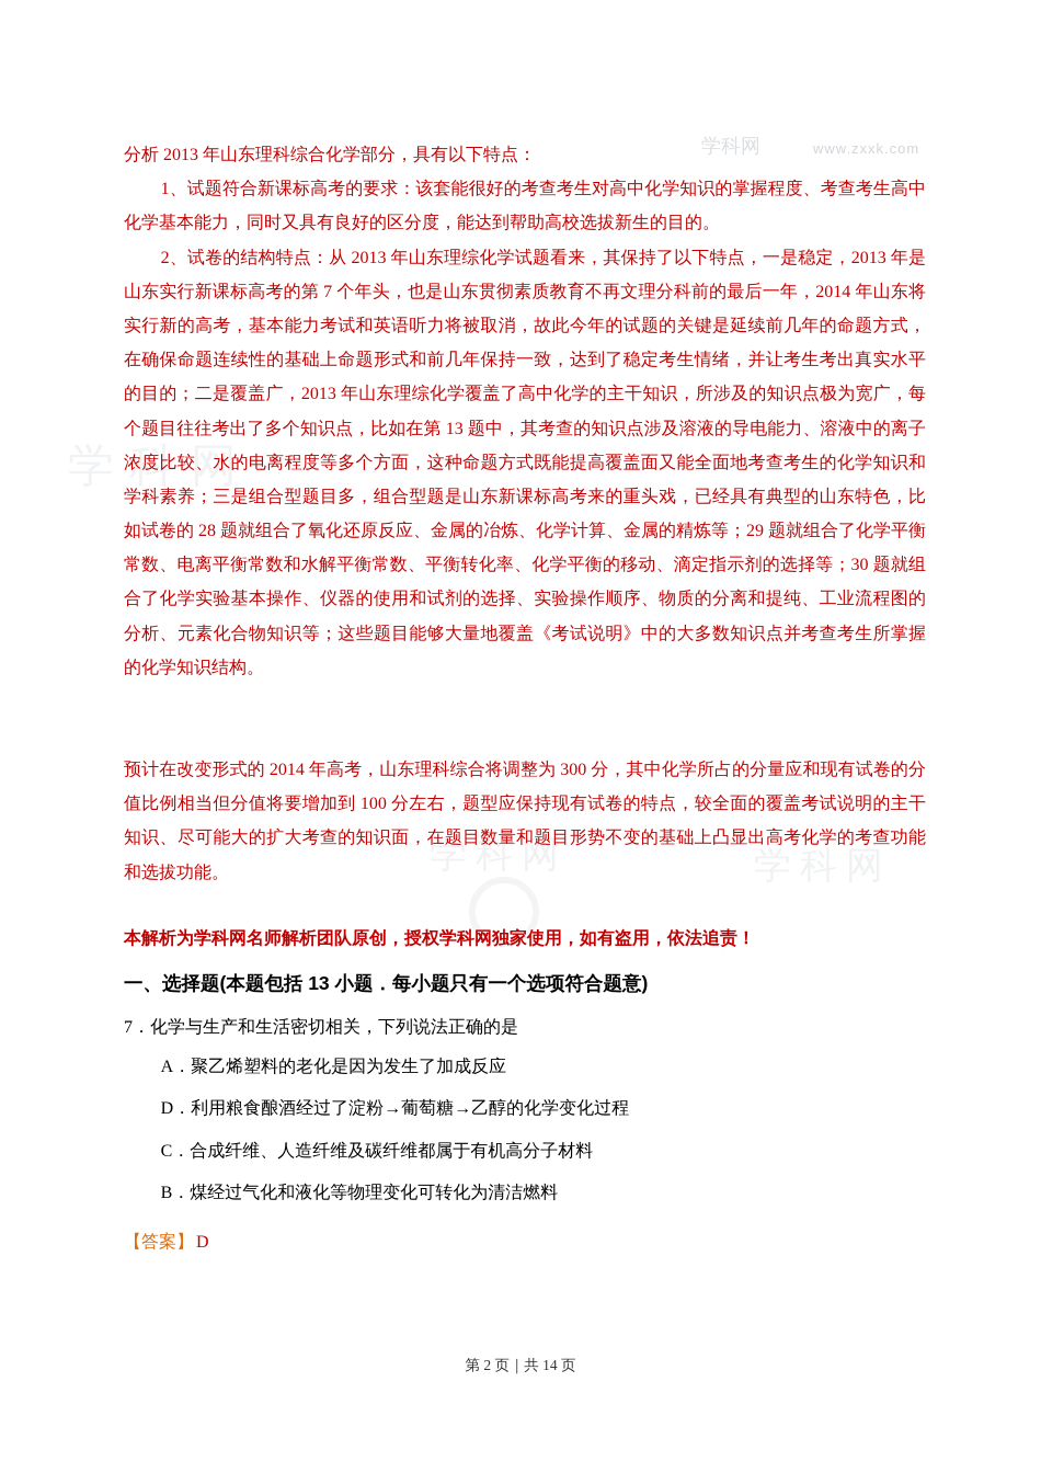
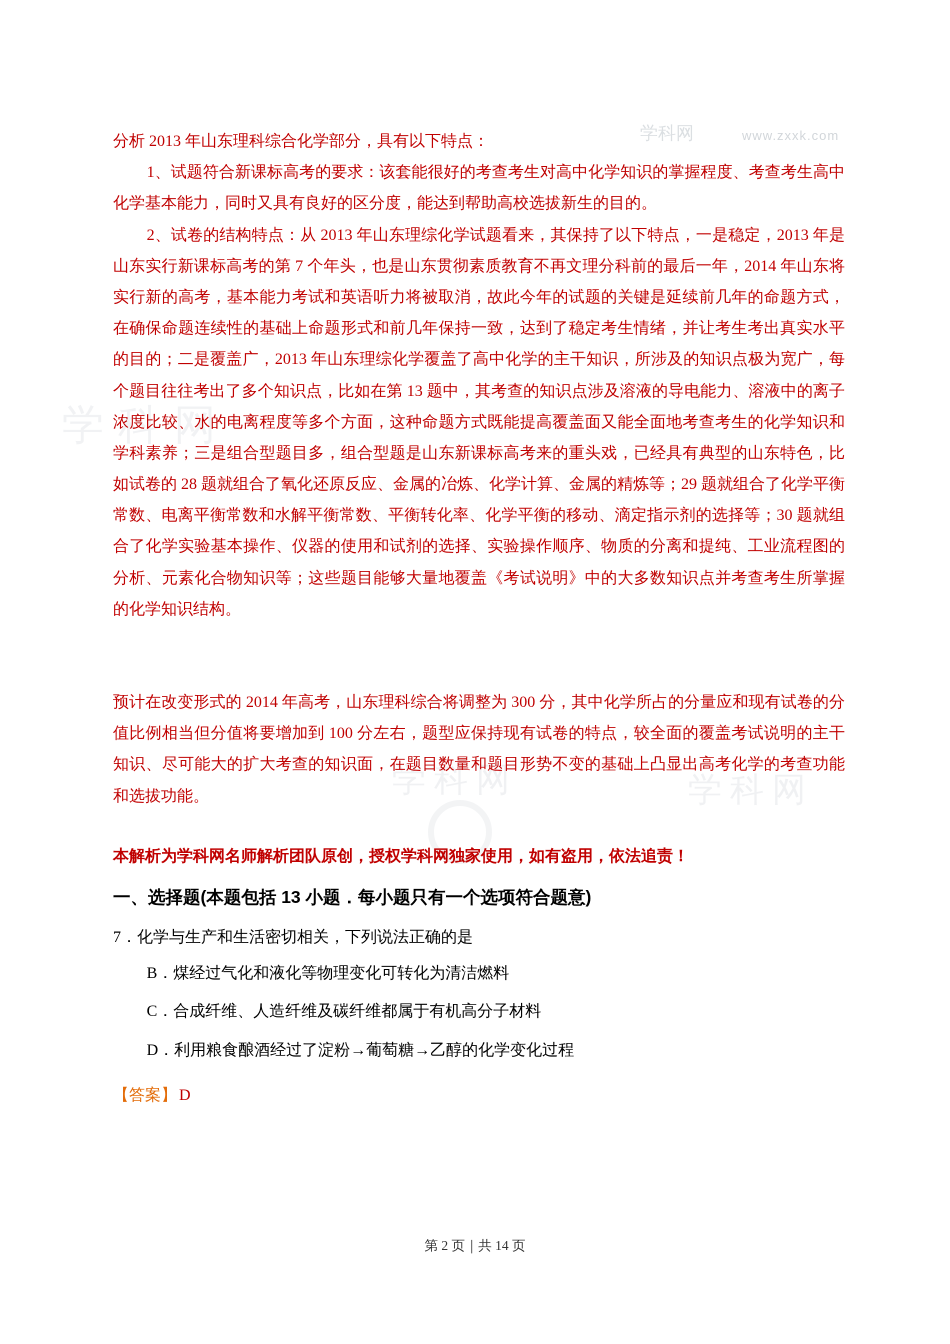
  学科网
  www.zxxk.com
  学科网
  学科网
  分析 2013 年山东理科综合化学部分，具有以下特点：
  1、试题符合新课标高考的要求：该套能很好的考查考生对高中化学知识的掌握程度、考查考生高中化学基本能力，同时又具有良好的区分度，能达到帮助高校选拔新生的目的。
  2、试卷的结构特点：从 2013 年山东理综化学试题看来，其保持了以下特点，一是稳定，2013 年是山东实行新课标高考的第 7 个年头，也是山东贯彻素质教育不再文理分科前的最后一年，2014 年山东将实行新的高考，基本能力考试和英语听力将被取消，故此今年的试题的关键是延续前几年的命题方式，在确保命题连续性的基础上命题形式和前几年保持一致，达到了稳定考生情绪，并让考生考出真实水平的目的；二是覆盖广，2013 年山东理综化学覆盖了高中化学的主干知识，所涉及的知识点极为宽广，每个题目往往考出了多个知识点，比如在第 13 题中，其考查的知识点涉及溶液的导电能力、溶液中的离子浓度比较、水的电离程度等多个方面，这种命题方式既能提高覆盖面又能全面地考查考生的化学知识和学科素养；三是组合型题目多，组合型题是山东新课标高考来的重头戏，已经具有典型的山东特色，比如试卷的 28 题就组合了氧化还原反应、金属的冶炼、化学计算、金属的精炼等；29 题就组合了化学平衡常数、电离平衡常数和水解平衡常数、平衡转化率、化学平衡的移动、滴定指示剂的选择等；30 题就组合了化学实验基本操作、仪器的使用和试剂的选择、实验操作顺序、物质的分离和提纯、工业流程图的分析、元素化合物知识等；这些题目能够大量地覆盖《考试说明》中的大多数知识点并考查考生所掌握的化学知识结构。
  预计在改变形式的 2014 年高考，山东理科综合将调整为 300 分，其中化学所占的分量应和现有试卷的分值比例相当但分值将要增加到 100 分左右，题型应保持现有试卷的特点，较全面的覆盖考试说明的主干知识、尽可能大的扩大考查的知识面，在题目数量和题目形势不变的基础上凸显出高考化学的考查功能和选拔功能。
  本解析为学科网名师解析团队原创，授权学科网独家使用，如有盗用，依法追责！
  一、选择题(本题包括 13 小题．每小题只有一个选项符合题意)
  7．化学与生产和生活密切相关，下列说法正确的是
- A．聚乙烯塑料的老化是因为发生了加成反应
- D．利用粮食酿酒经过了淀粉→葡萄糖→乙醇的化学变化过程
+ B．煤经过气化和液化等物理变化可转化为清洁燃料
  C．合成纤维、人造纤维及碳纤维都属于有机高分子材料
- B．煤经过气化和液化等物理变化可转化为清洁燃料
+ D．利用粮食酿酒经过了淀粉→葡萄糖→乙醇的化学变化过程
  【答案】D
  第 2 页｜共 14 页
